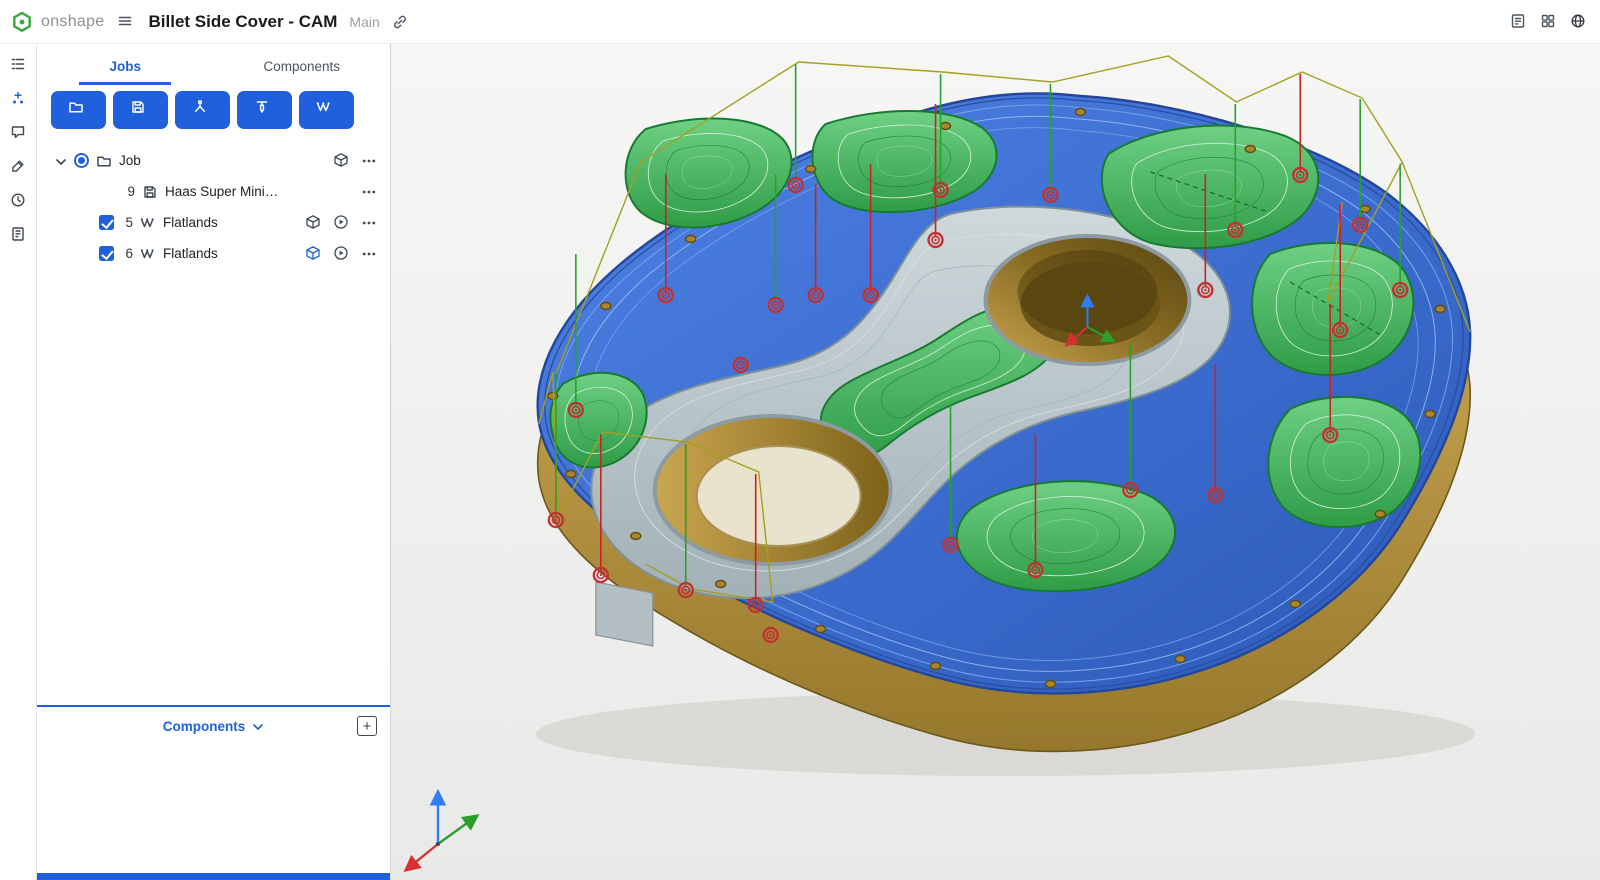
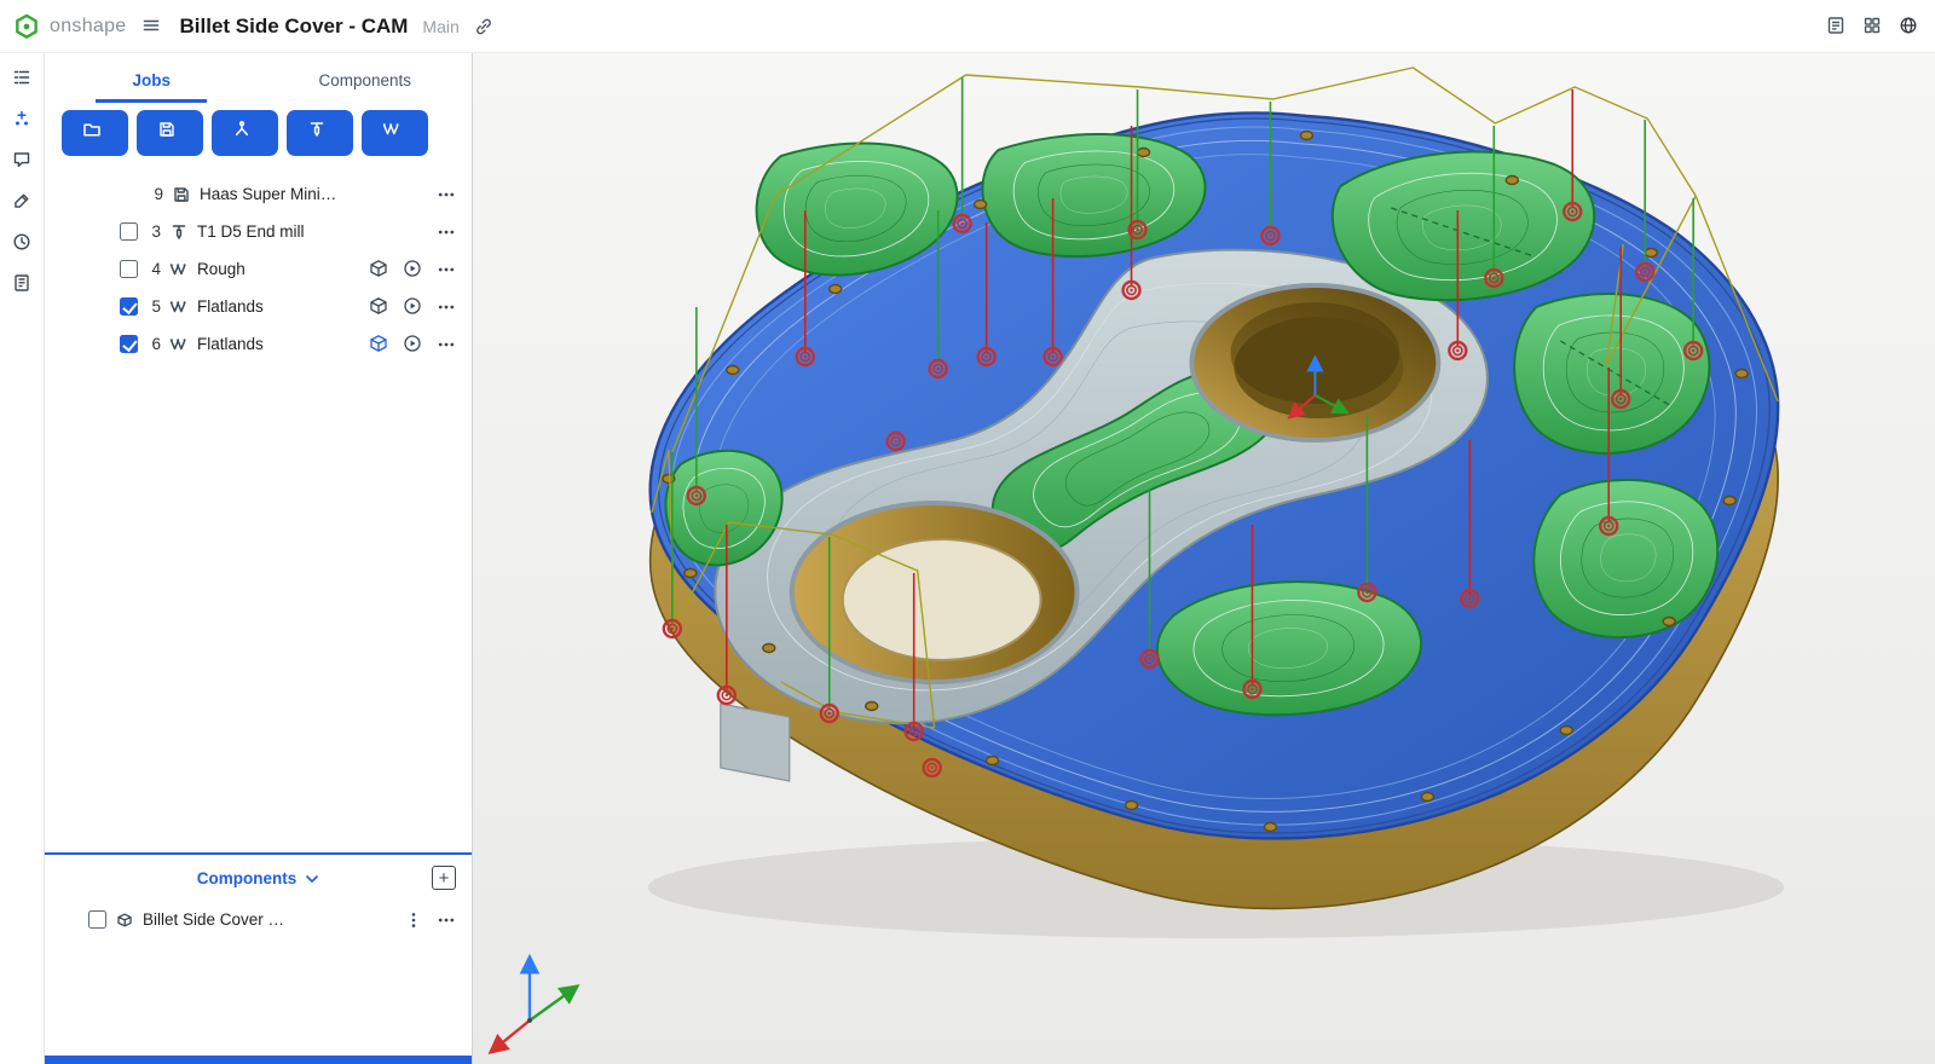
  onshape
  Billet Side Cover - CAM
  Main
  Jobs
  Components
- Job
  9
  Haas Super Mini…
+ 3
+ T1 D5 End mill
+ 4
+ Rough
  5
  Flatlands
  6
  Flatlands
  Components
  +
+ Billet Side Cover …
